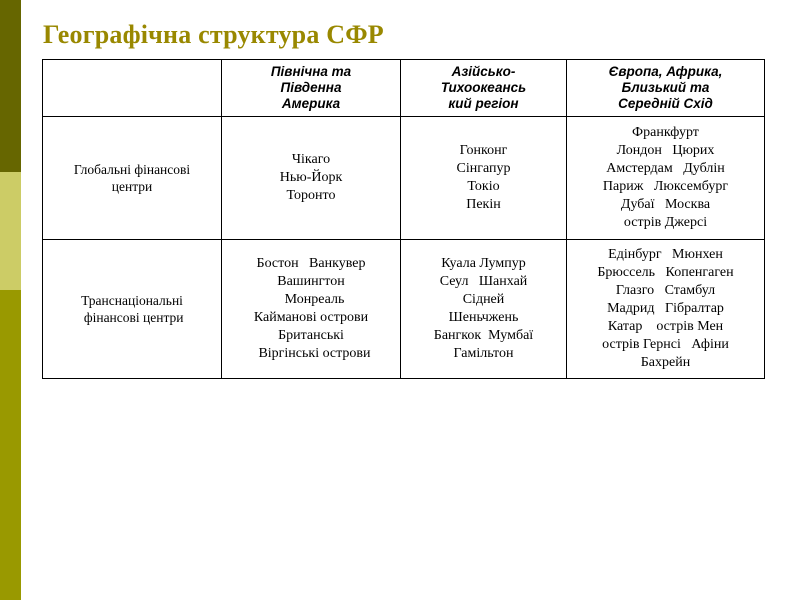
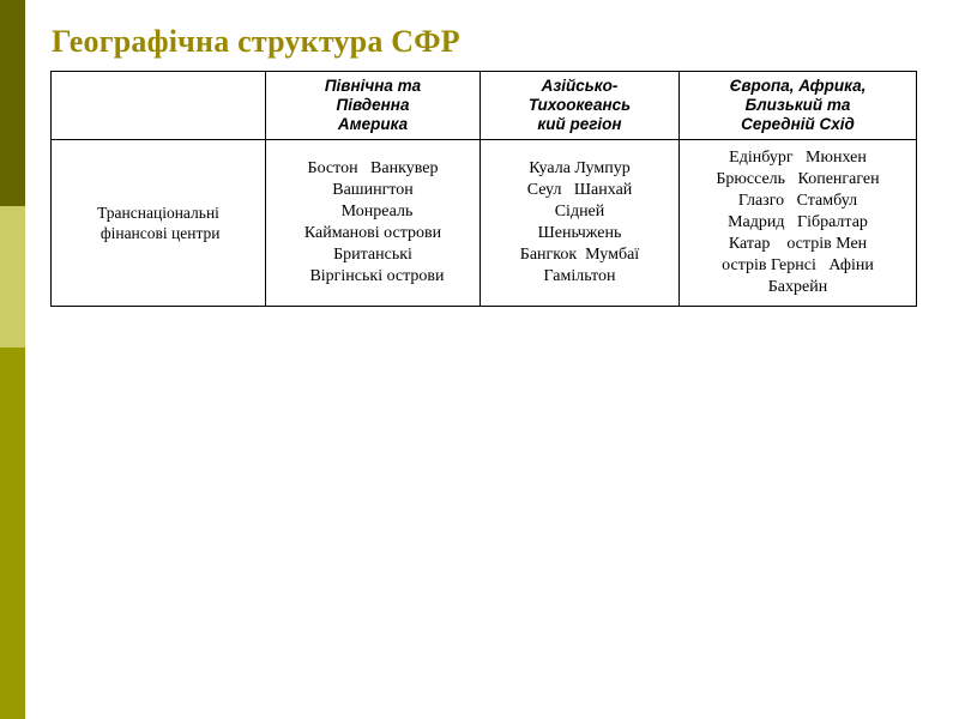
  Географічна структура СФР
  	Північна та Південна Америка	Азійсько- Тихоокеансь кий регіон	Європа, Африка, Близький та Середній Схід
- Глобальні фінансові центри	Чікаго Нью-Йорк Торонто	Гонконг Сінгапур Токіо Пекін	Франкфурт Лондон Цюрих Амстердам Дублін Париж Люксембург Дубаї Москва острів Джерсі
  Транснаціональні фінансові центри	Бостон Ванкувер Вашингтон Монреаль Кайманові острови Британські Віргінські острови	Куала Лумпур Сеул Шанхай Сідней Шеньчжень Бангкок Мумбаї Гамільтон	Едінбург Мюнхен Брюссель Копенгаген Глазго Стамбул Мадрид Гібралтар Катар острів Мен острів Гернсі Афіни Бахрейн
